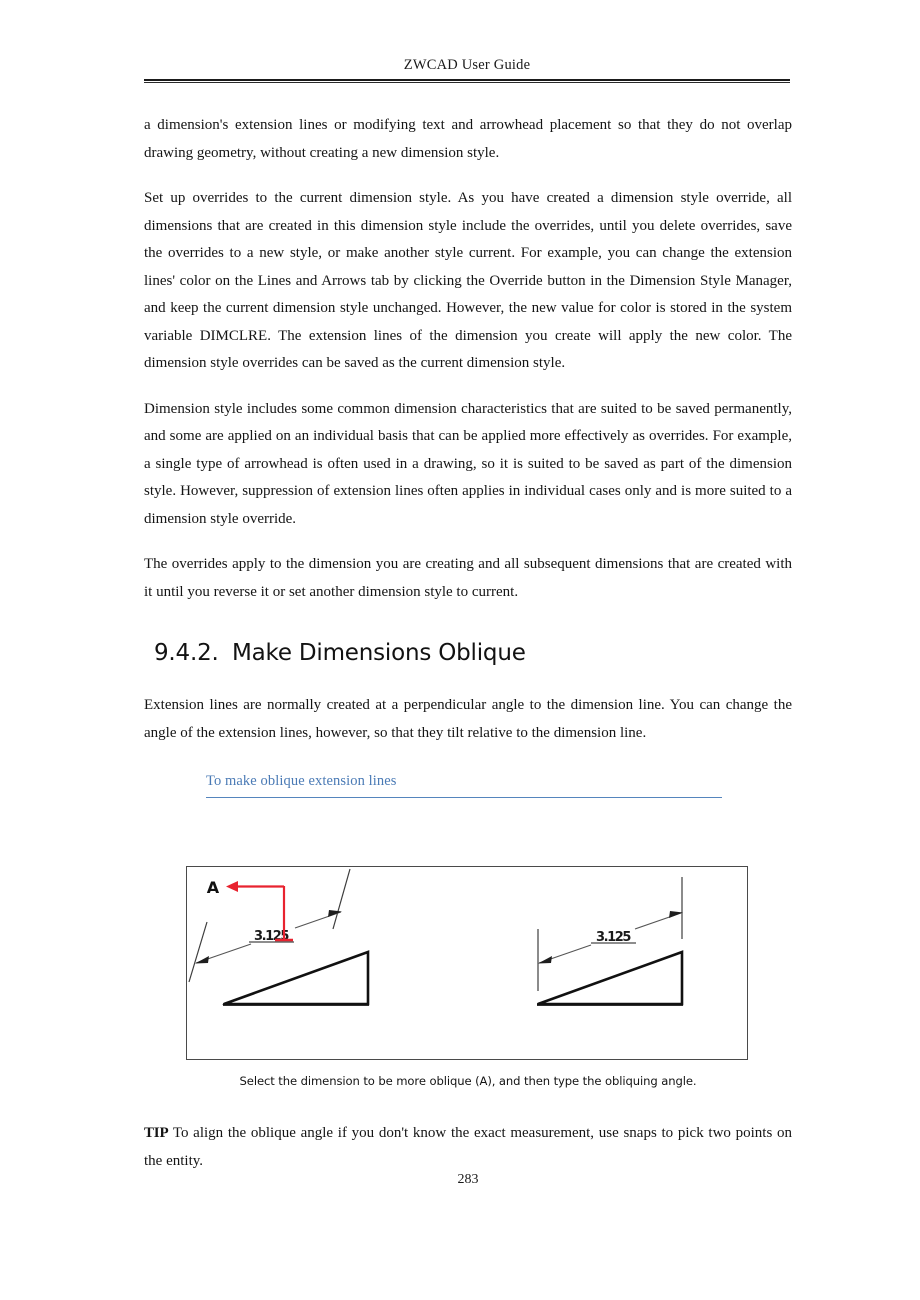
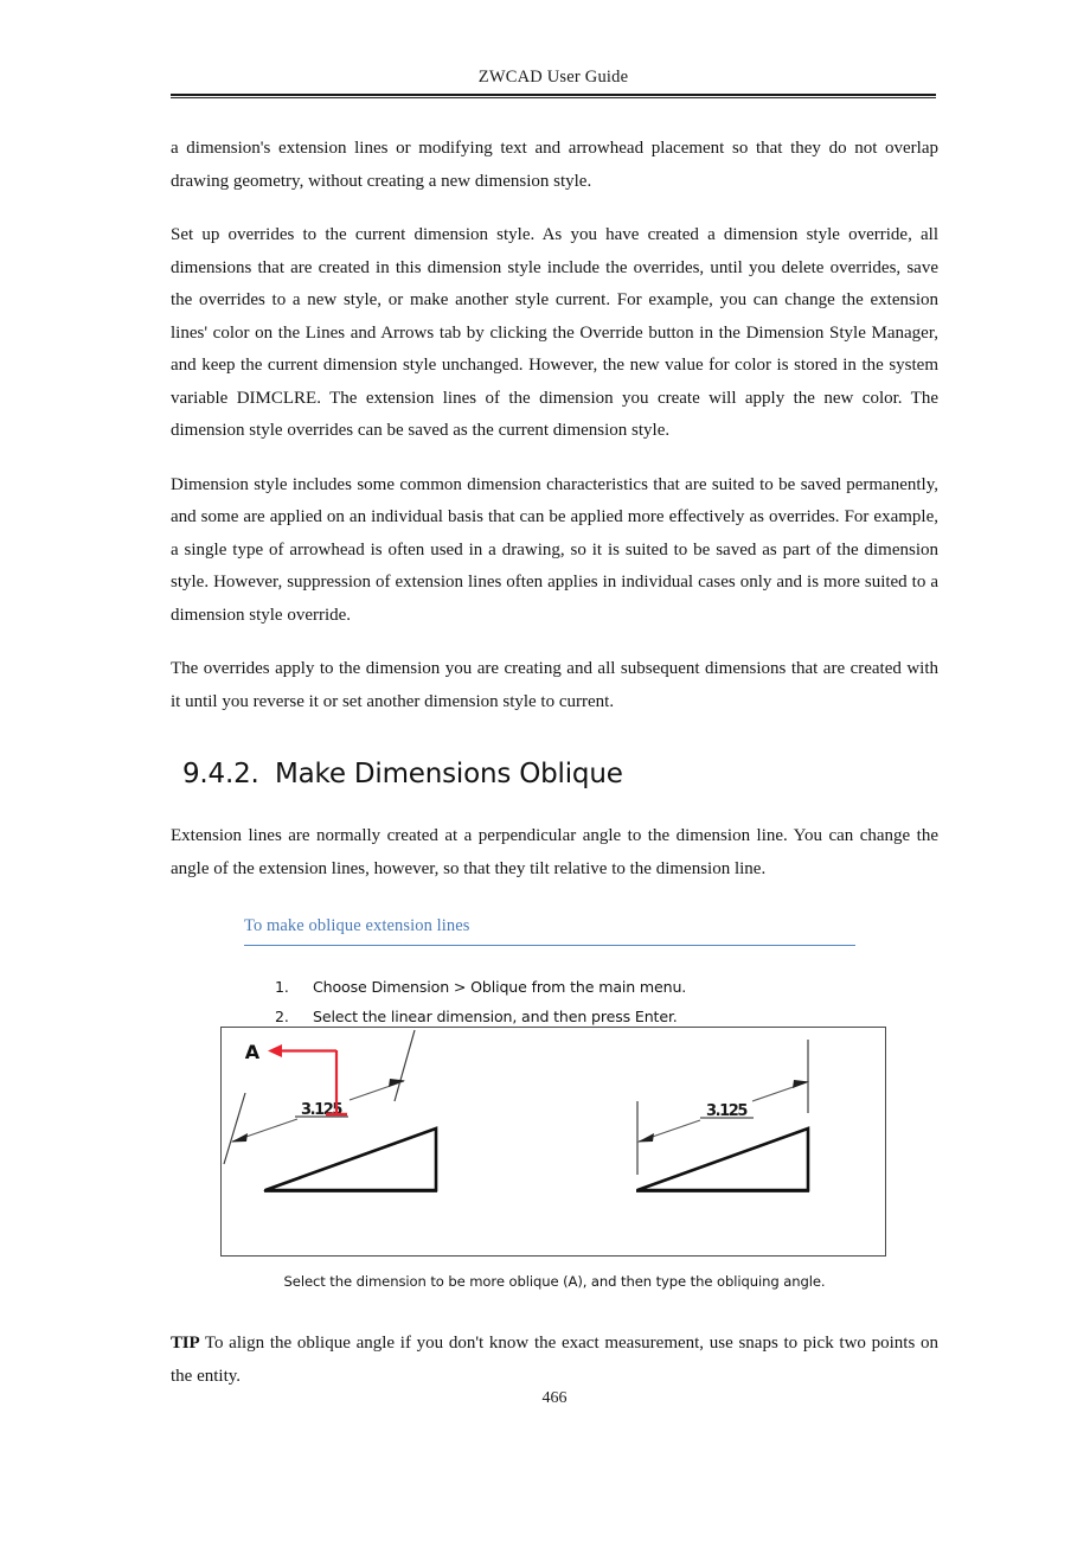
  ZWCAD User Guide
  a dimension's extension lines or modifying text and arrowhead placement so that they do not overlap drawing geometry, without creating a new dimension style.
  Set up overrides to the current dimension style. As you have created a dimension style override, all dimensions that are created in this dimension style include the overrides, until you delete overrides, save the overrides to a new style, or make another style current. For example, you can change the extension lines' color on the Lines and Arrows tab by clicking the Override button in the Dimension Style Manager, and keep the current dimension style unchanged. However, the new value for color is stored in the system variable DIMCLRE. The extension lines of the dimension you create will apply the new color. The dimension style overrides can be saved as the current dimension style.
  Dimension style includes some common dimension characteristics that are suited to be saved permanently, and some are applied on an individual basis that can be applied more effectively as overrides. For example, a single type of arrowhead is often used in a drawing, so it is suited to be saved as part of the dimension style. However, suppression of extension lines often applies in individual cases only and is more suited to a dimension style override.
  The overrides apply to the dimension you are creating and all subsequent dimensions that are created with it until you reverse it or set another dimension style to current.
  9.4.2.
  Make Dimensions Oblique
  Extension lines are normally created at a perpendicular angle to the dimension line. You can change the angle of the extension lines, however, so that they tilt relative to the dimension line.
  To make oblique extension lines
+ 1.
+ Choose Dimension > Oblique from the main menu.
+ 2.
+ Select the linear dimension, and then press Enter.
  3.12
  A
  3.125
  Select the dimension to be more oblique (A), and then type the obliquing angle.
  TIP To align the oblique angle if you don't know the exact measurement, use snaps to pick two points on the entity.
- 283
+ 466
